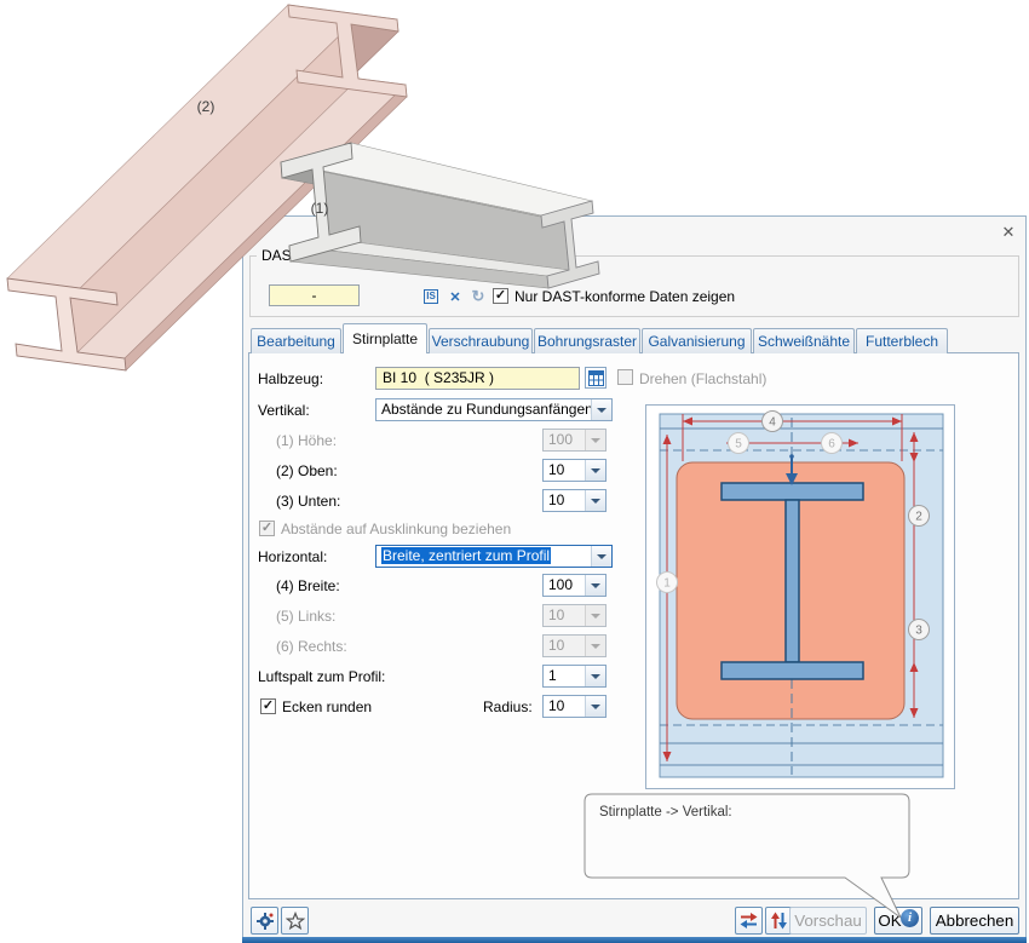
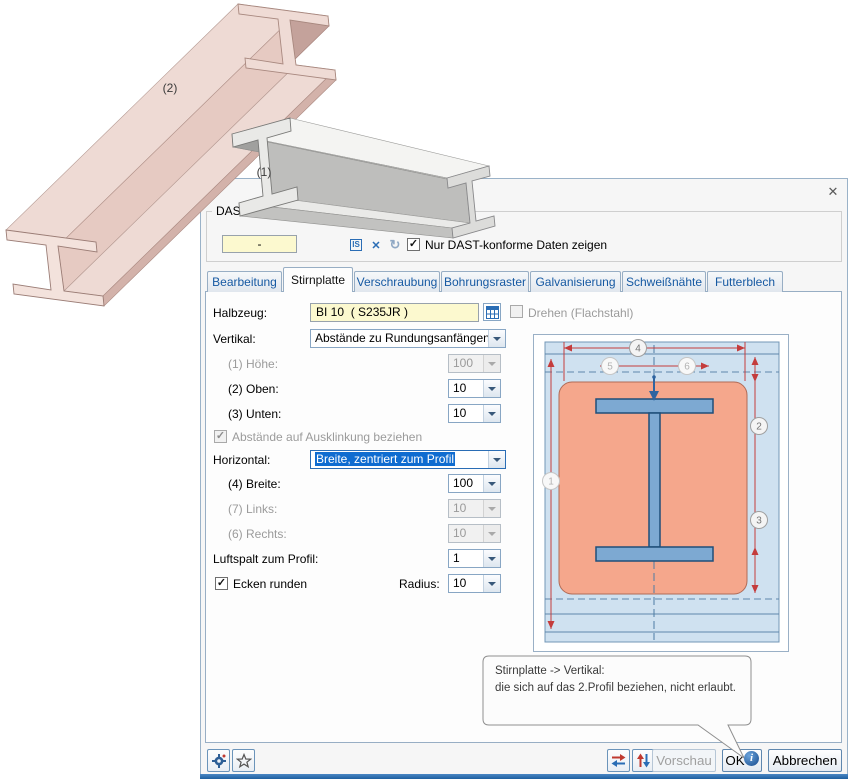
  ✕
  DAS
  -
  IS
  ✕
  ↻
  Nur DAST-konforme Daten zeigen
  Bearbeitung
  Stirnplatte
  Verschraubung
  Bohrungsraster
  Galvanisierung
  Schweißnähte
  Futterblech
  Halbzeug:
  BI 10 ( S235JR )
  Drehen (Flachstahl)
  Vertikal:
  Abstände zu Rundungsanfängen
  (1) Höhe:
  100
  (2) Oben:
  10
  (3) Unten:
  10
  Abstände auf Ausklinkung beziehen
  Horizontal:
  Breite, zentriert zum Profil
  (4) Breite:
  100
- (5) Links:
+ (7) Links:
  10
  (6) Rechts:
  10
  Luftspalt zum Profil:
  1
  Ecken runden
  Radius:
  10
  1
  2
  3
  4
  5
  6
  Stirnplatte -> Vertikal:
+ die sich auf das 2.Profil beziehen, nicht erlaubt.
  Vorschau
  OK
  i
  Abbrechen
  (2)
  (1)
